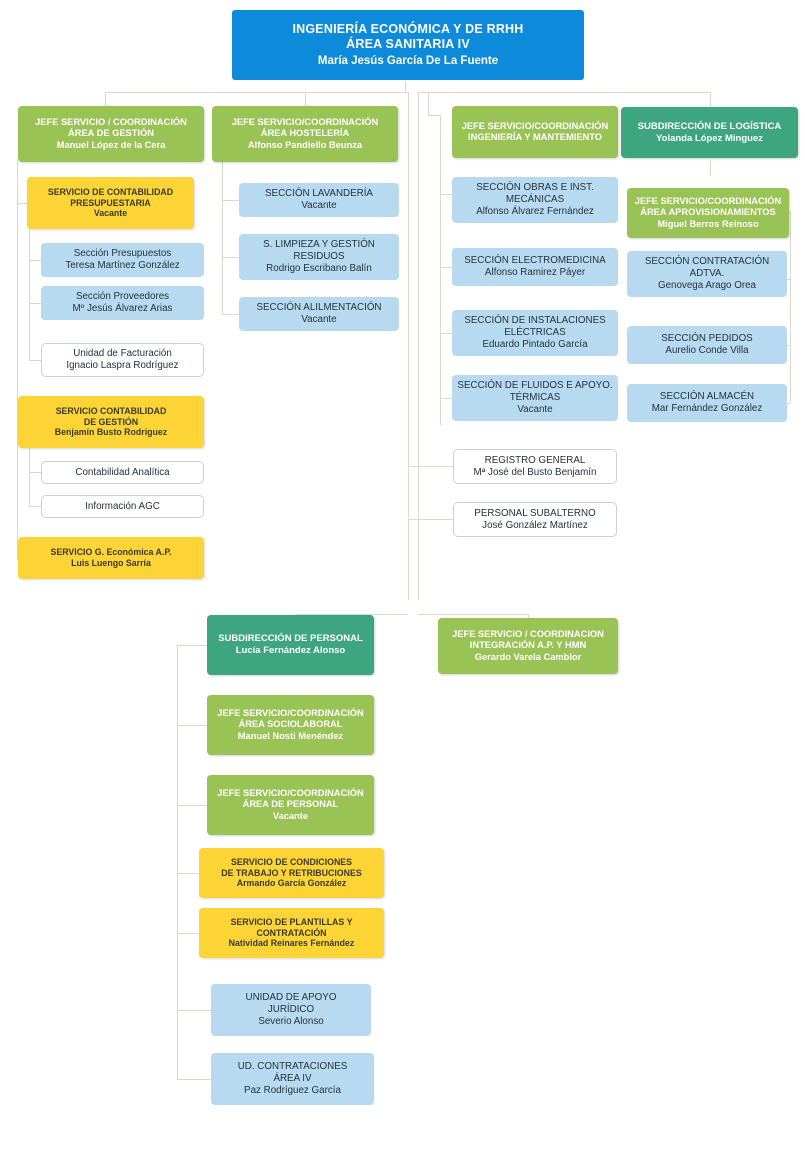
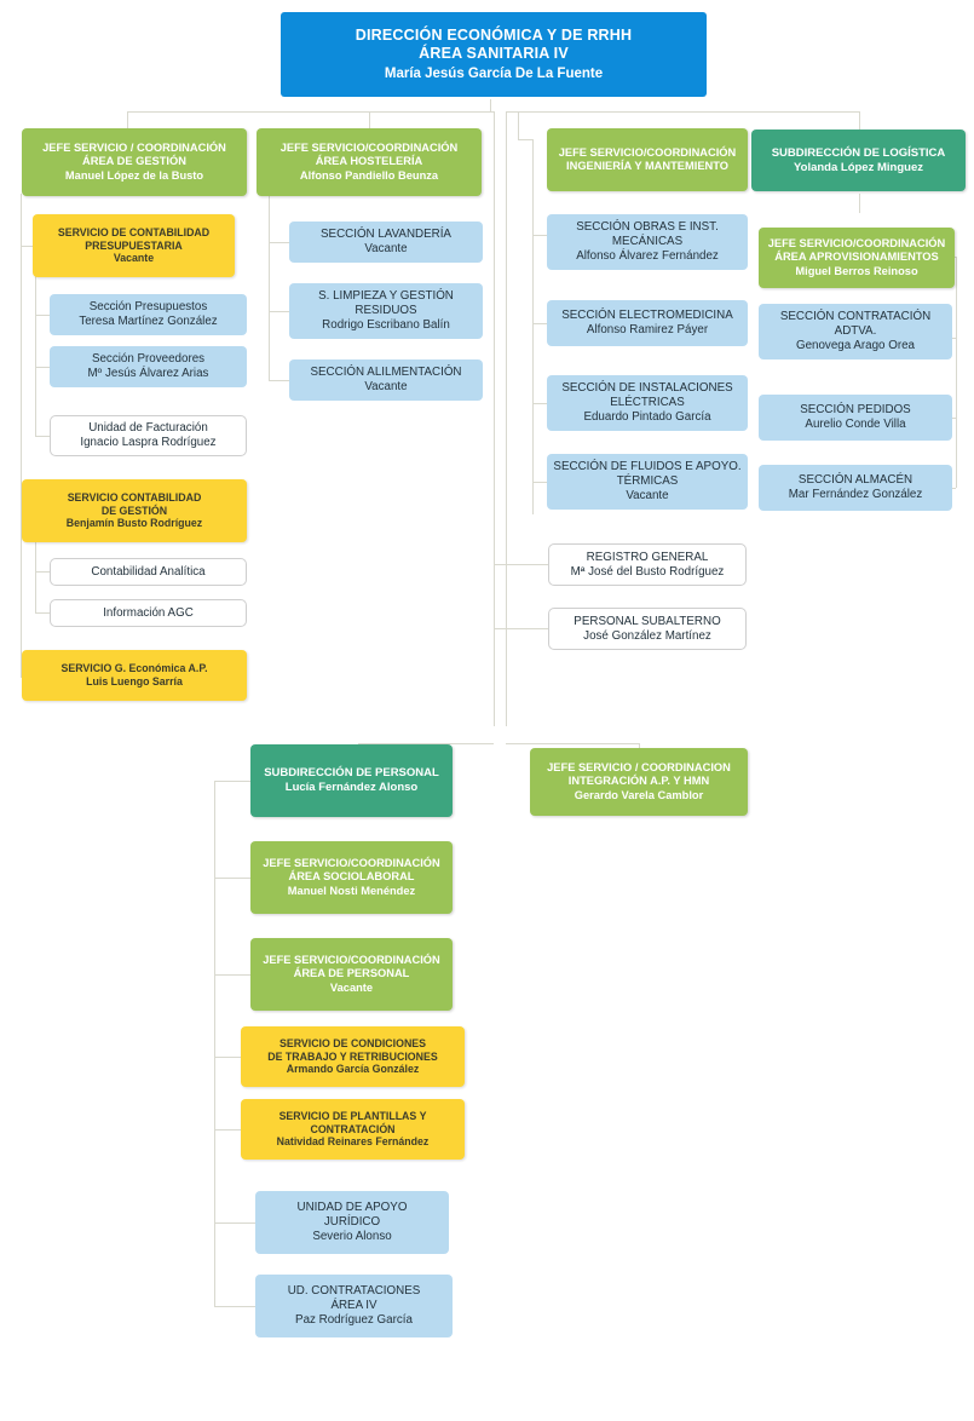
- INGENIERÍA ECONÓMICA Y DE RRHH
+ DIRECCIÓN ECONÓMICA Y DE RRHH
  ÁREA SANITARIA IV
  María Jesús García De La Fuente
  JEFE SERVICIO / COORDINACIÓN
  ÁREA DE GESTIÓN
- Manuel López de la Cera
+ Manuel López de la Busto
  SERVICIO DE CONTABILIDAD
  PRESUPUESTARIA
  Vacante
  Sección Presupuestos
  Teresa Martínez González
  Sección Proveedores
  Mº Jesús Álvarez Arias
  Unidad de Facturación
  Ignacio Laspra Rodríguez
  SERVICIO CONTABILIDAD
  DE GESTIÓN
  Benjamín Busto Rodríguez
  Contabilidad Analítica
  Información AGC
  SERVICIO G. Económica A.P.
  Luis Luengo Sarría
  JEFE SERVICIO/COORDINACIÓN
  ÁREA HOSTELERÍA
  Alfonso Pandiello Beunza
  SECCIÓN LAVANDERÍA
  Vacante
  S. LIMPIEZA Y GESTIÓN
  RESIDUOS
  Rodrigo Escribano Balín
  SECCIÓN ALILMENTACIÓN
  Vacante
  JEFE SERVICIO/COORDINACIÓN
  INGENIERÍA Y MANTEMIENTO
  SECCIÓN OBRAS E INST.
  MECÁNICAS
  Alfonso Álvarez Fernández
  SECCIÓN ELECTROMEDICINA
  Alfonso Ramirez Páyer
  SECCIÓN DE INSTALACIONES
  ELÉCTRICAS
  Eduardo Pintado García
  SECCIÓN DE FLUIDOS E APOYO.
  TÉRMICAS
  Vacante
  REGISTRO GENERAL
- Mª José del Busto Benjamín
+ Mª José del Busto Rodríguez
  PERSONAL SUBALTERNO
  José González Martínez
  SUBDIRECCIÓN DE LOGÍSTICA
  Yolanda López Minguez
  JEFE SERVICIO/COORDINACIÓN
  ÁREA APROVISIONAMIENTOS
  Miguel Berros Reinoso
  SECCIÓN CONTRATACIÓN
  ADTVA.
  Genovega Arago Orea
  SECCIÓN PEDIDOS
  Aurelio Conde Villa
  SECCIÓN ALMACÉN
  Mar Fernández González
  SUBDIRECCIÓN DE PERSONAL
  Lucía Fernández Alonso
  JEFE SERVICIO/COORDINACIÓN
  ÁREA SOCIOLABORAL
  Manuel Nosti Menéndez
  JEFE SERVICIO/COORDINACIÓN
  ÁREA DE PERSONAL
  Vacante
  SERVICIO DE CONDICIONES
  DE TRABAJO Y RETRIBUCIONES
  Armando García González
  SERVICIO DE PLANTILLAS Y
  CONTRATACIÓN
  Natividad Reinares Fernández
  UNIDAD DE APOYO
  JURÍDICO
  Severio Alonso
  UD. CONTRATACIONES
  ÁREA IV
  Paz Rodríguez García
  JEFE SERVICIO / COORDINACION
  INTEGRACIÓN A.P. Y HMN
  Gerardo Varela Camblor
